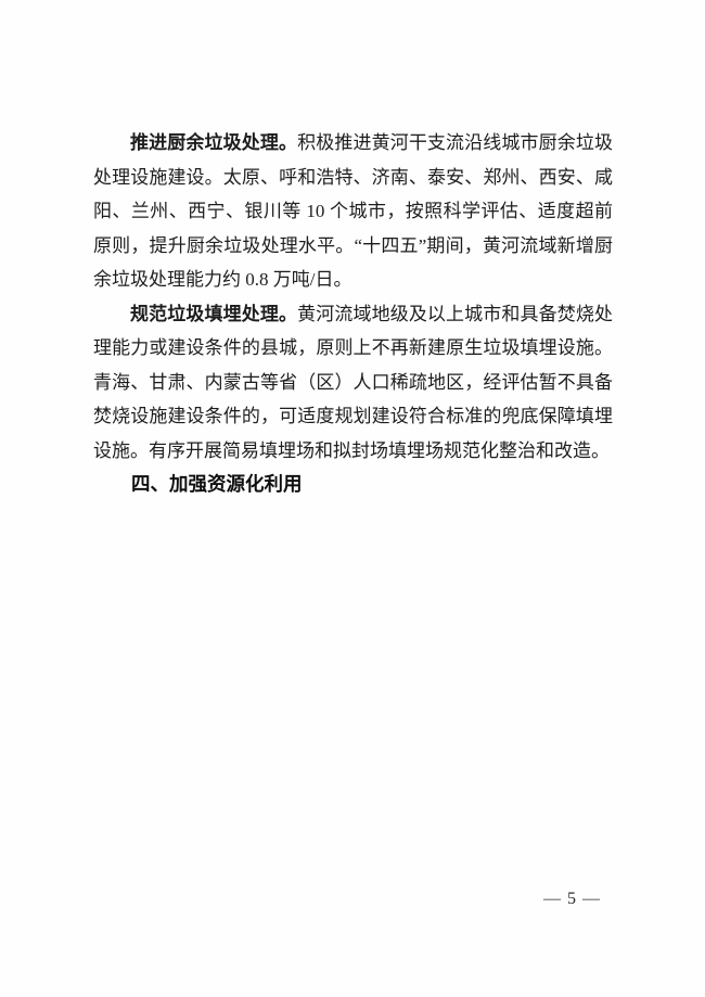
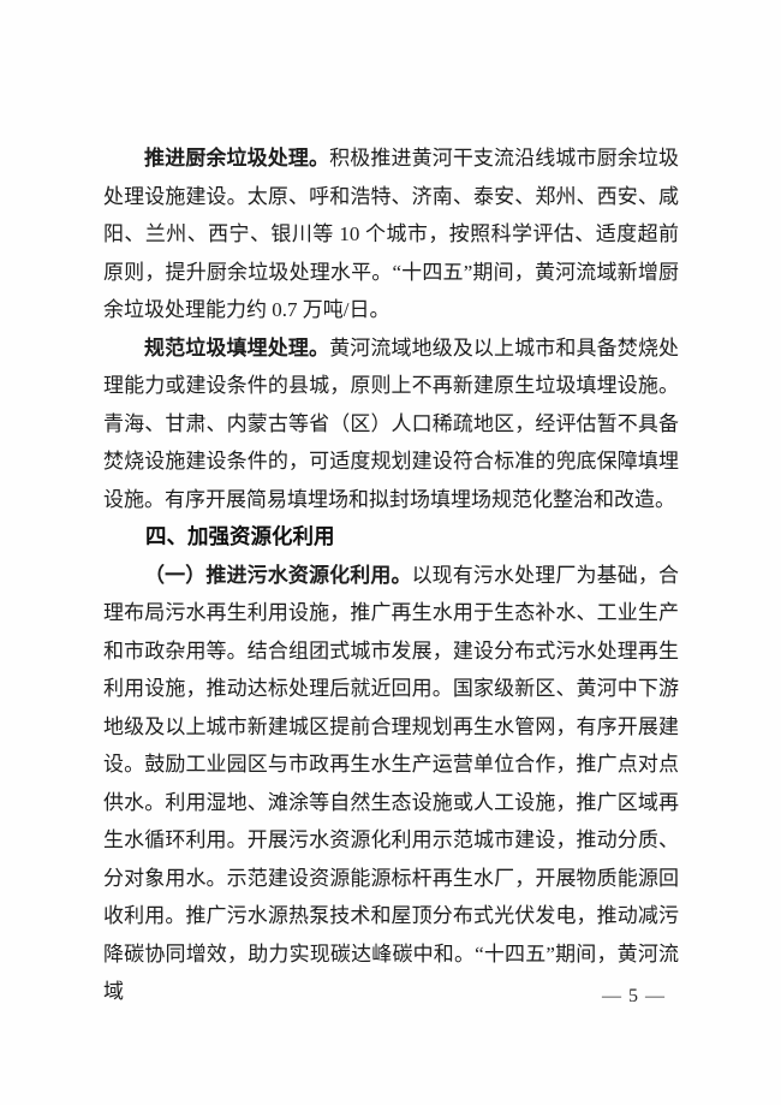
- 推进厨余垃圾处理。积极推进黄河干支流沿线城市厨余垃圾处理设施建设。太原、呼和浩特、济南、泰安、郑州、西安、咸阳、兰州、西宁、银川等 10 个城市，按照科学评估、适度超前原则，提升厨余垃圾处理水平。“十四五”期间，黄河流域新增厨余垃圾处理能力约 0.8 万吨/日。
+ 推进厨余垃圾处理。积极推进黄河干支流沿线城市厨余垃圾处理设施建设。太原、呼和浩特、济南、泰安、郑州、西安、咸阳、兰州、西宁、银川等 10 个城市，按照科学评估、适度超前原则，提升厨余垃圾处理水平。“十四五”期间，黄河流域新增厨余垃圾处理能力约 0.7 万吨/日。
  规范垃圾填埋处理。黄河流域地级及以上城市和具备焚烧处理能力或建设条件的县城，原则上不再新建原生垃圾填埋设施。青海、甘肃、内蒙古等省（区）人口稀疏地区，经评估暂不具备焚烧设施建设条件的，可适度规划建设符合标准的兜底保障填埋设施。有序开展简易填埋场和拟封场填埋场规范化整治和改造。
  四、加强资源化利用
+ （一）推进污水资源化利用。以现有污水处理厂为基础，合理布局污水再生利用设施，推广再生水用于生态补水、工业生产和市政杂用等。结合组团式城市发展，建设分布式污水处理再生利用设施，推动达标处理后就近回用。国家级新区、黄河中下游地级及以上城市新建城区提前合理规划再生水管网，有序开展建设。鼓励工业园区与市政再生水生产运营单位合作，推广点对点供水。利用湿地、滩涂等自然生态设施或人工设施，推广区域再生水循环利用。开展污水资源化利用示范城市建设，推动分质、分对象用水。示范建设资源能源标杆再生水厂，开展物质能源回收利用。推广污水源热泵技术和屋顶分布式光伏发电，推动减污降碳协同增效，助力实现碳达峰碳中和。“十四五”期间，黄河流域
  — 5 —
